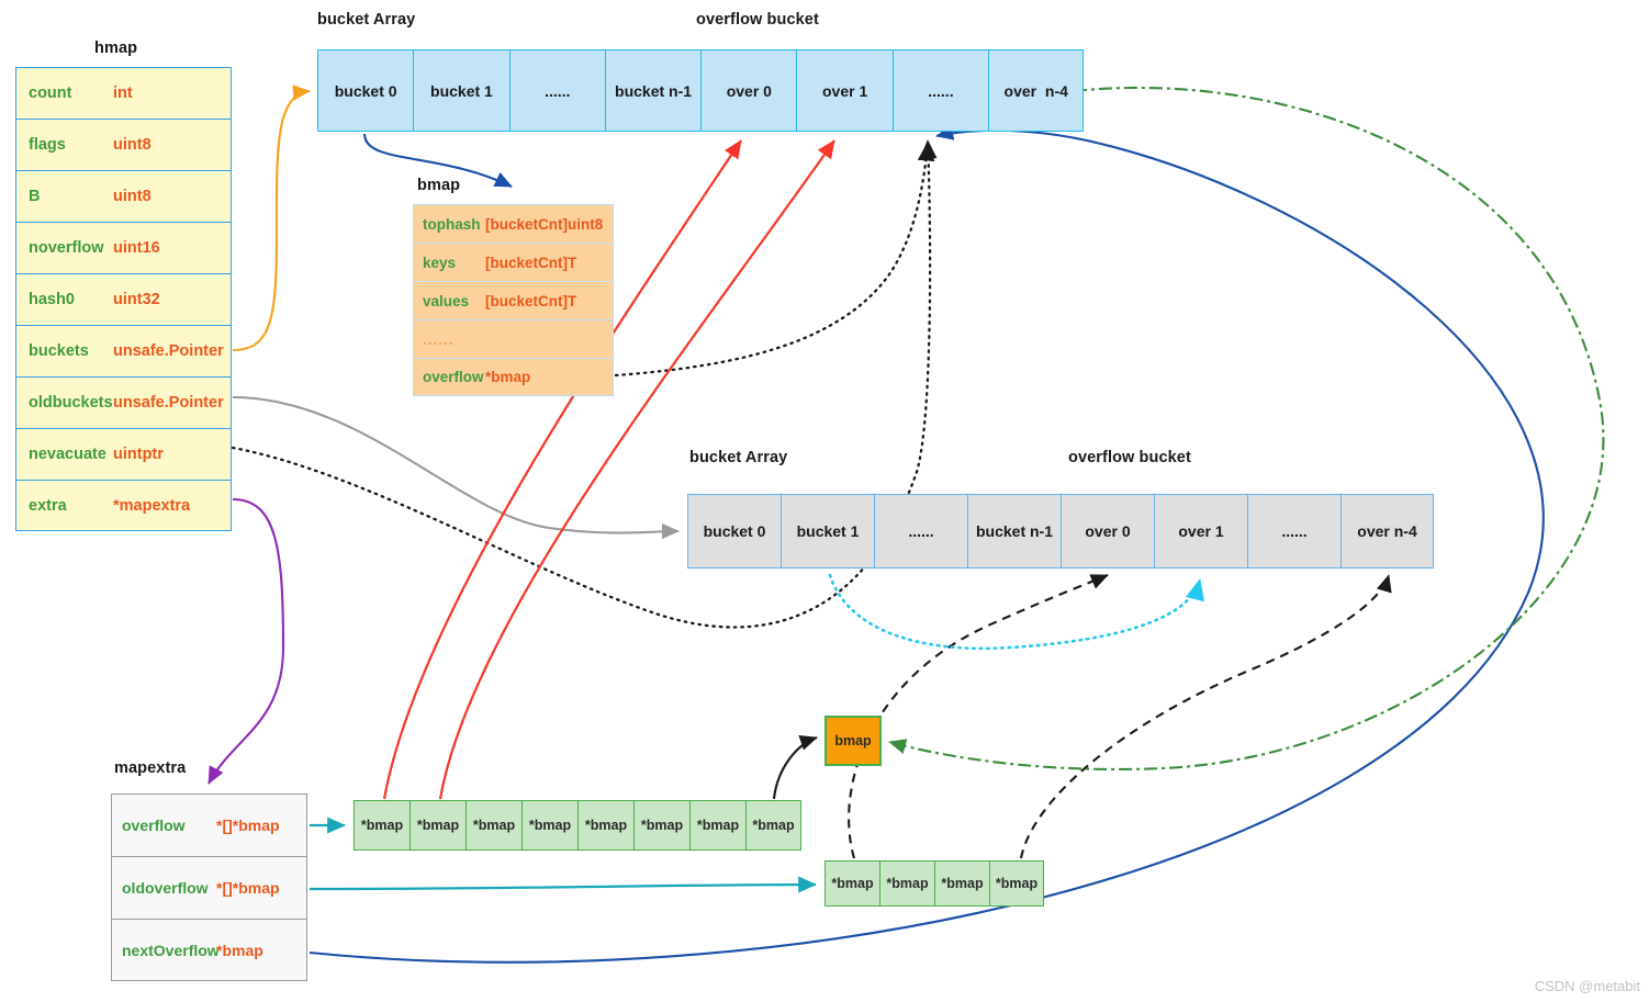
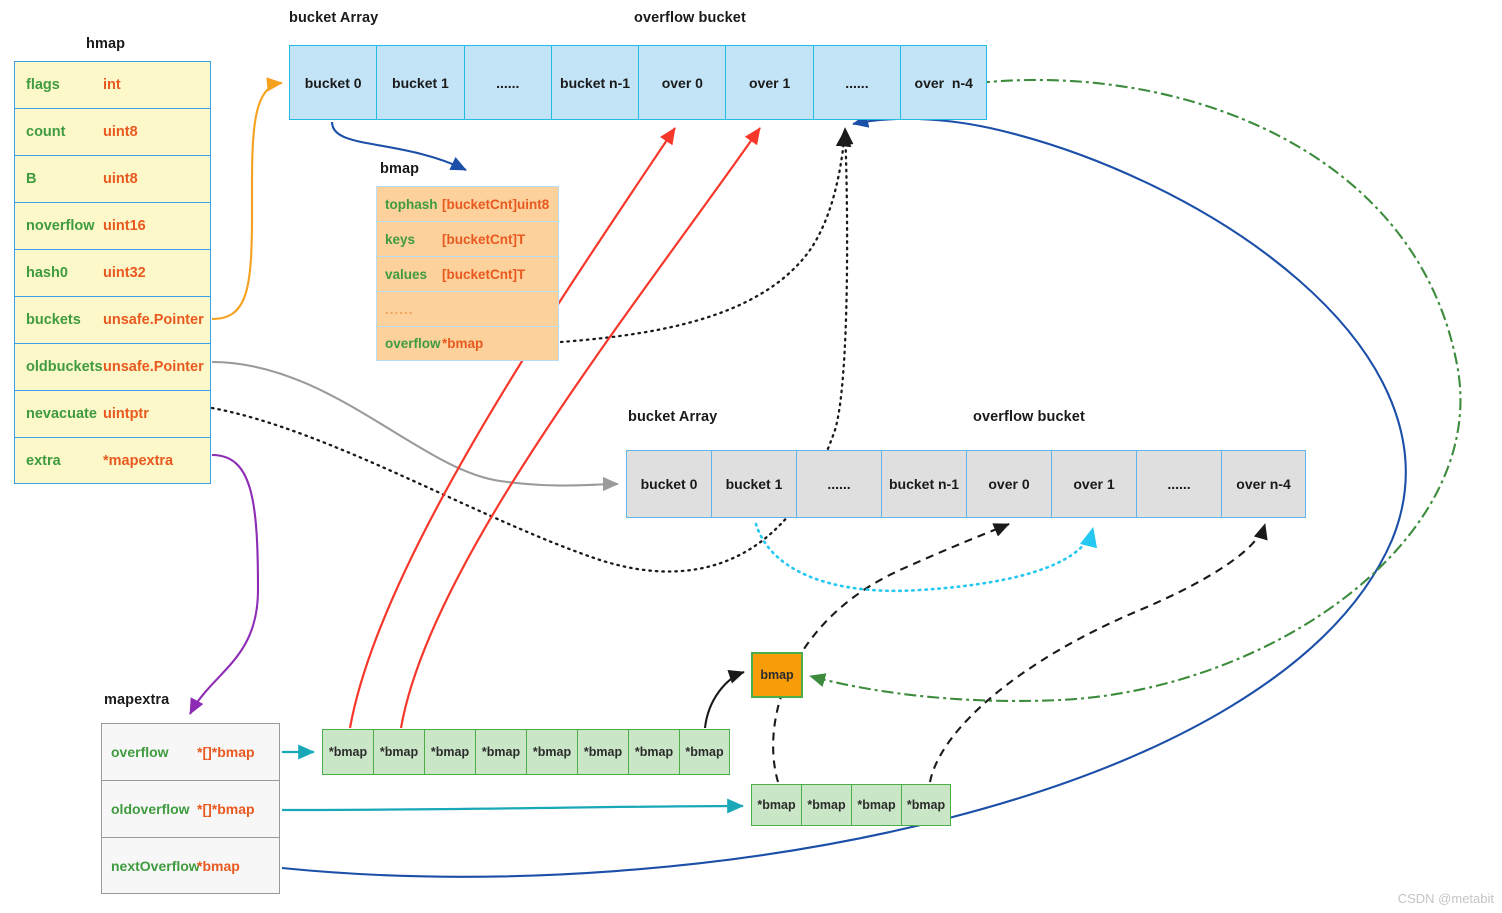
  hmap
  bmap
  mapextra
  bucket Array
  overflow bucket
  bucket Array
  overflow bucket
- count
+ flags
  int
- flags
+ count
  uint8
  B
  uint8
  noverflow
  uint16
  hash0
  uint32
  buckets
  unsafe.Pointer
  oldbuckets
  unsafe.Pointer
  nevacuate
  uintptr
  extra
  *mapextra
  tophash
  [bucketCnt]uint8
  keys
  [bucketCnt]T
  values
  [bucketCnt]T
  ......
  overflow
  *bmap
  overflow
  *[]*bmap
  oldoverflow
  *[]*bmap
  nextOverflow
  *bmap
  bucket 0
  bucket 1
  ......
  bucket n-1
  over 0
  over 1
  ......
  over n-4
  bucket 0
  bucket 1
  ......
  bucket n-1
  over 0
  over 1
  ......
  over n-4
  *bmap
  *bmap
  *bmap
  *bmap
  *bmap
  *bmap
  *bmap
  *bmap
  *bmap
  *bmap
  *bmap
  *bmap
  bmap
  CSDN @metabit
